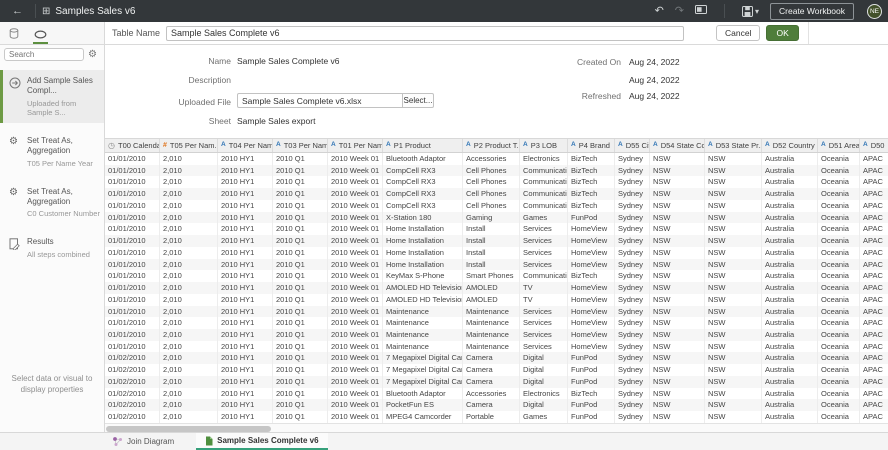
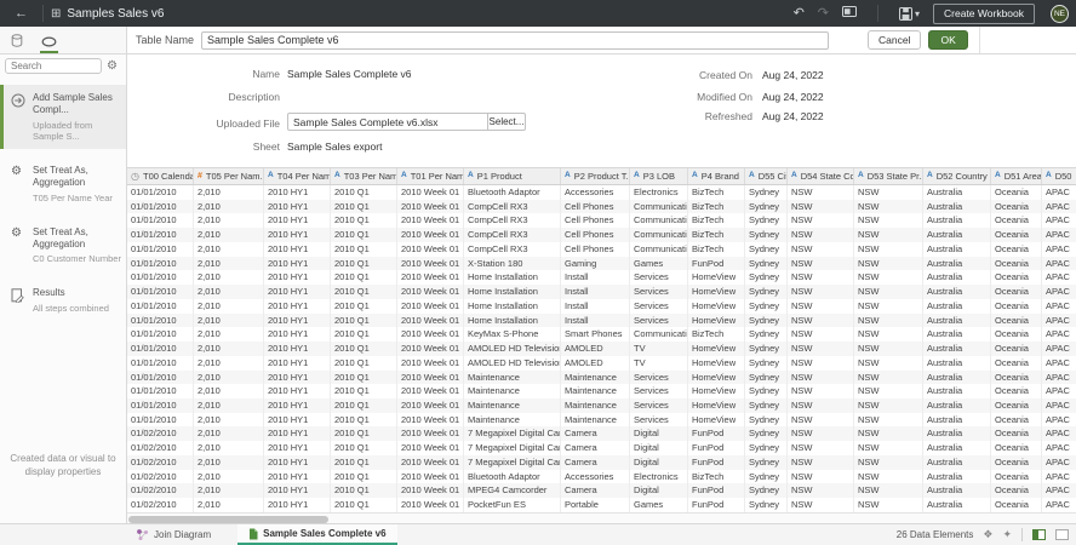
  ←
  ⊞
  Samples Sales v6
  ↶
  ↷
  ▾
  Create Workbook
  Table Name
  Sample Sales Complete v6
  Cancel
  OK
  Search
  ⚙
  Add Sample Sales Compl...
  Uploaded from Sample S...
  ⚙
  Set Treat As, Aggregation
  T05 Per Name Year
  ⚙
  Set Treat As, Aggregation
  C0 Customer Number
  Results
  All steps combined
- Select data or visual to display properties
+ Created data or visual to display properties
  Name
  Sample Sales Complete v6
  Description
  Uploaded File
  Sample Sales Complete v6.xlsx
  Select...
  Sheet
  Sample Sales export
  Created On
  Aug 24, 2022
+ Modified On
  Aug 24, 2022
  Refreshed
  Aug 24, 2022
  ◷
  T00 Calenda
  T05 Per Nam.
  T04 Per Nam
  T03 Per Nam
  T01 Per Nam
  P1 Product
  P2 Product T.
  P3 LOB
  P4 Brand
  D55 Ci
  D54 State Co
  D53 State Pr.
  D52 Country
  D51 Area
  D50
  01/01/2010
  2,010
  2010 HY1
  2010 Q1
  2010 Week 01
  Bluetooth Adaptor
  Accessories
  Electronics
  BizTech
  Sydney
  NSW
  NSW
  Australia
  Oceania
  APAC
  01/01/2010
  2,010
  2010 HY1
  2010 Q1
  2010 Week 01
  CompCell RX3
  Cell Phones
  Communicati
  BizTech
  Sydney
  NSW
  NSW
  Australia
  Oceania
  APAC
  01/01/2010
  2,010
  2010 HY1
  2010 Q1
  2010 Week 01
  CompCell RX3
  Cell Phones
  Communicati
  BizTech
  Sydney
  NSW
  NSW
  Australia
  Oceania
  APAC
  01/01/2010
  2,010
  2010 HY1
  2010 Q1
  2010 Week 01
  CompCell RX3
  Cell Phones
  Communicati
  BizTech
  Sydney
  NSW
  NSW
  Australia
  Oceania
  APAC
  01/01/2010
  2,010
  2010 HY1
  2010 Q1
  2010 Week 01
  CompCell RX3
  Cell Phones
  Communicati
  BizTech
  Sydney
  NSW
  NSW
  Australia
  Oceania
  APAC
  01/01/2010
  2,010
  2010 HY1
  2010 Q1
  2010 Week 01
  X-Station 180
  Gaming
  Games
  FunPod
  Sydney
  NSW
  NSW
  Australia
  Oceania
  APAC
  01/01/2010
  2,010
  2010 HY1
  2010 Q1
  2010 Week 01
  Home Installation
  Install
  Services
  HomeView
  Sydney
  NSW
  NSW
  Australia
  Oceania
  APAC
  01/01/2010
  2,010
  2010 HY1
  2010 Q1
  2010 Week 01
  Home Installation
  Install
  Services
  HomeView
  Sydney
  NSW
  NSW
  Australia
  Oceania
  APAC
  01/01/2010
  2,010
  2010 HY1
  2010 Q1
  2010 Week 01
  Home Installation
  Install
  Services
  HomeView
  Sydney
  NSW
  NSW
  Australia
  Oceania
  APAC
  01/01/2010
  2,010
  2010 HY1
  2010 Q1
  2010 Week 01
  Home Installation
  Install
  Services
  HomeView
  Sydney
  NSW
  NSW
  Australia
  Oceania
  APAC
  01/01/2010
  2,010
  2010 HY1
  2010 Q1
  2010 Week 01
  KeyMax S-Phone
  Smart Phones
  Communicati
  BizTech
  Sydney
  NSW
  NSW
  Australia
  Oceania
  APAC
  01/01/2010
  2,010
  2010 HY1
  2010 Q1
  2010 Week 01
  AMOLED HD Televisio
  AMOLED
  TV
  HomeView
  Sydney
  NSW
  NSW
  Australia
  Oceania
  APAC
  01/01/2010
  2,010
  2010 HY1
  2010 Q1
  2010 Week 01
  AMOLED HD Televisio
  AMOLED
  TV
  HomeView
  Sydney
  NSW
  NSW
  Australia
  Oceania
  APAC
  01/01/2010
  2,010
  2010 HY1
  2010 Q1
  2010 Week 01
  Maintenance
  Maintenance
  Services
  HomeView
  Sydney
  NSW
  NSW
  Australia
  Oceania
  APAC
  01/01/2010
  2,010
  2010 HY1
  2010 Q1
  2010 Week 01
  Maintenance
  Maintenance
  Services
  HomeView
  Sydney
  NSW
  NSW
  Australia
  Oceania
  APAC
  01/01/2010
  2,010
  2010 HY1
  2010 Q1
  2010 Week 01
  Maintenance
  Maintenance
  Services
  HomeView
  Sydney
  NSW
  NSW
  Australia
  Oceania
  APAC
  01/01/2010
  2,010
  2010 HY1
  2010 Q1
  2010 Week 01
  Maintenance
  Maintenance
  Services
  HomeView
  Sydney
  NSW
  NSW
  Australia
  Oceania
  APAC
  01/02/2010
  2,010
  2010 HY1
  2010 Q1
  2010 Week 01
  7 Megapixel Digital Ca
  Camera
  Digital
  FunPod
  Sydney
  NSW
  NSW
  Australia
  Oceania
  APAC
  01/02/2010
  2,010
  2010 HY1
  2010 Q1
  2010 Week 01
  7 Megapixel Digital Ca
  Camera
  Digital
  FunPod
  Sydney
  NSW
  NSW
  Australia
  Oceania
  APAC
  01/02/2010
  2,010
  2010 HY1
  2010 Q1
  2010 Week 01
  7 Megapixel Digital Ca
  Camera
  Digital
  FunPod
  Sydney
  NSW
  NSW
  Australia
  Oceania
  APAC
  01/02/2010
  2,010
  2010 HY1
  2010 Q1
  2010 Week 01
  Bluetooth Adaptor
  Accessories
  Electronics
  BizTech
  Sydney
  NSW
  NSW
  Australia
  Oceania
  APAC
  01/02/2010
  2,010
  2010 HY1
  2010 Q1
  2010 Week 01
- PocketFun ES
+ MPEG4 Camcorder
  Camera
  Digital
  FunPod
  Sydney
  NSW
  NSW
  Australia
  Oceania
  APAC
  01/02/2010
  2,010
  2010 HY1
  2010 Q1
  2010 Week 01
- MPEG4 Camcorder
+ PocketFun ES
  Portable
  Games
  FunPod
  Sydney
  NSW
  NSW
  Australia
  Oceania
  APAC
  Join Diagram
  Sample Sales Complete v6
+ 26 Data Elements
+ ❖
+ ✦
